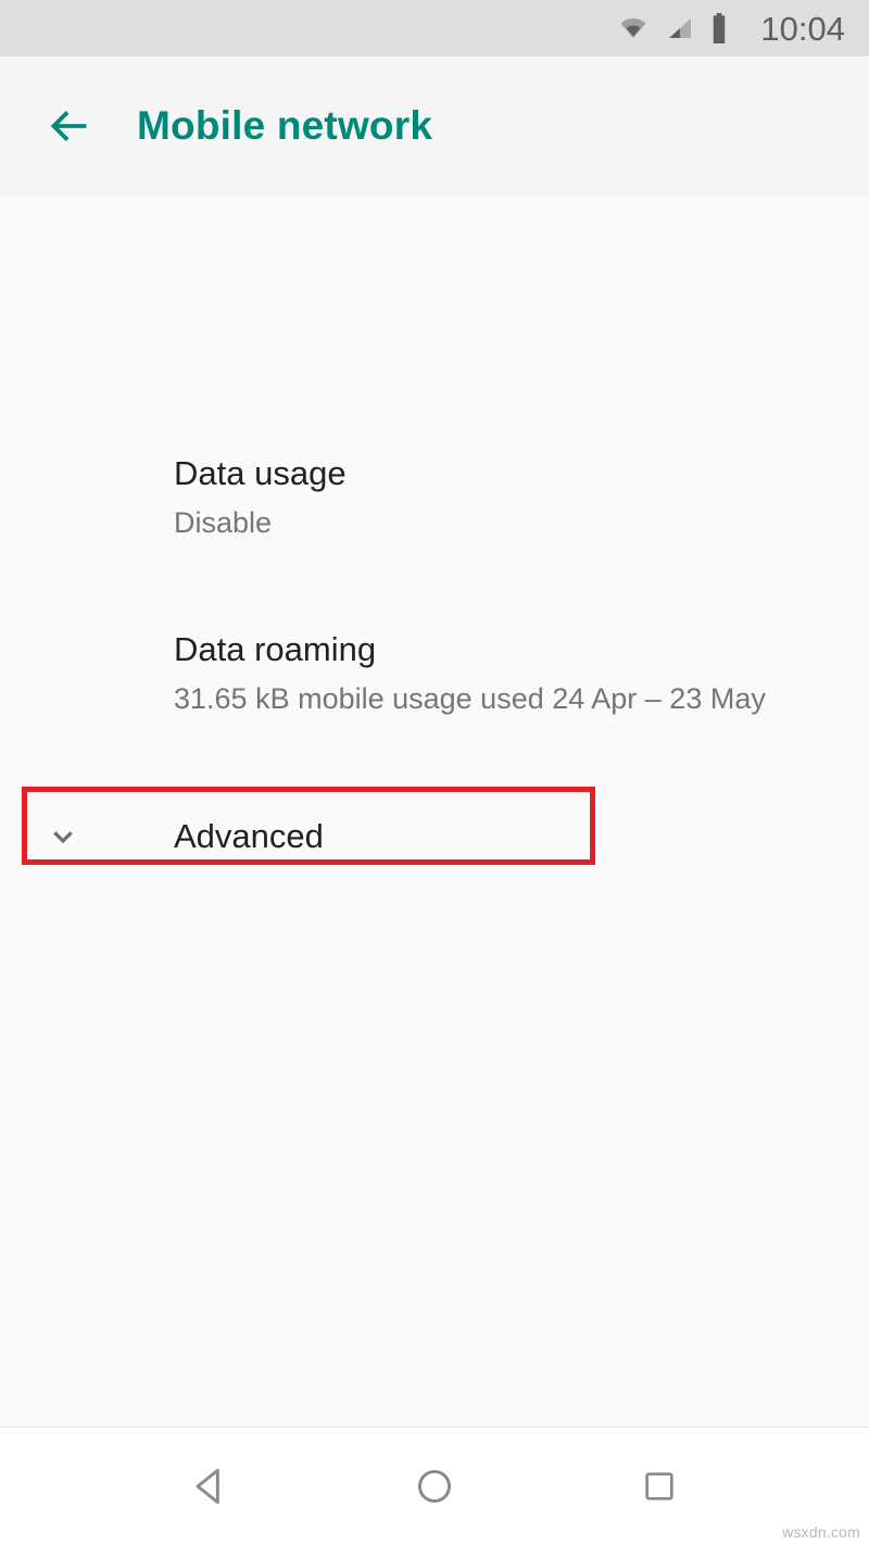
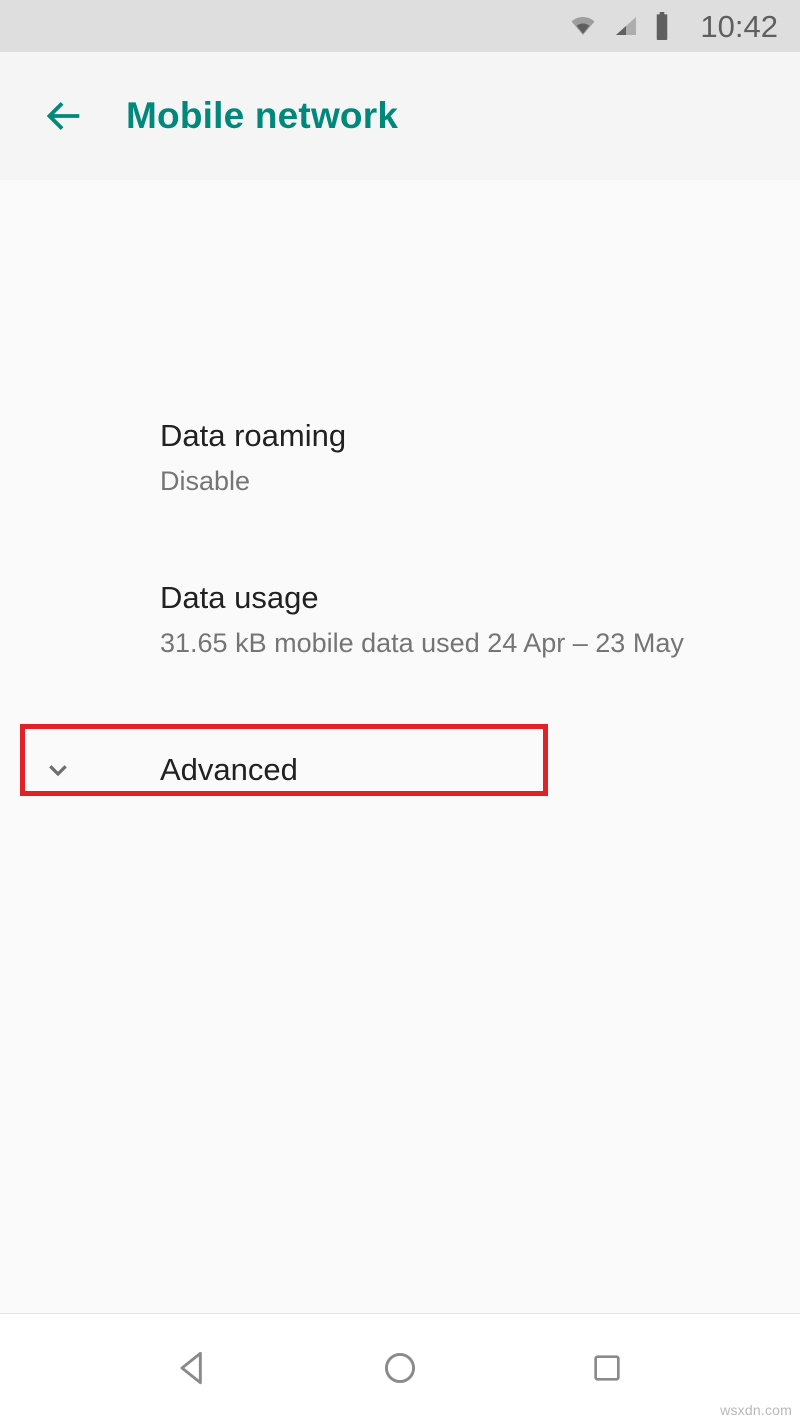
- 10:04
+ 10:42
  Mobile network
- Data usage
+ Data roaming
  Disable
- Data roaming
+ Data usage
- 31.65 kB mobile usage used 24 Apr – 23 May
+ 31.65 kB mobile data used 24 Apr – 23 May
  Advanced
  wsxdn.com
